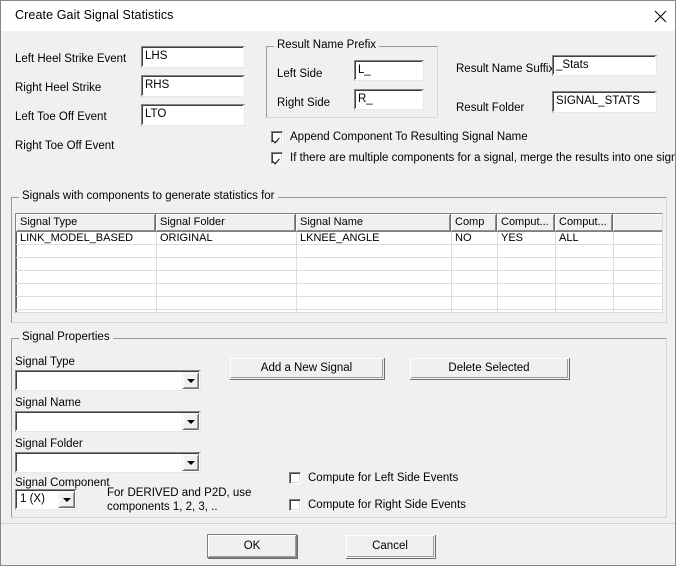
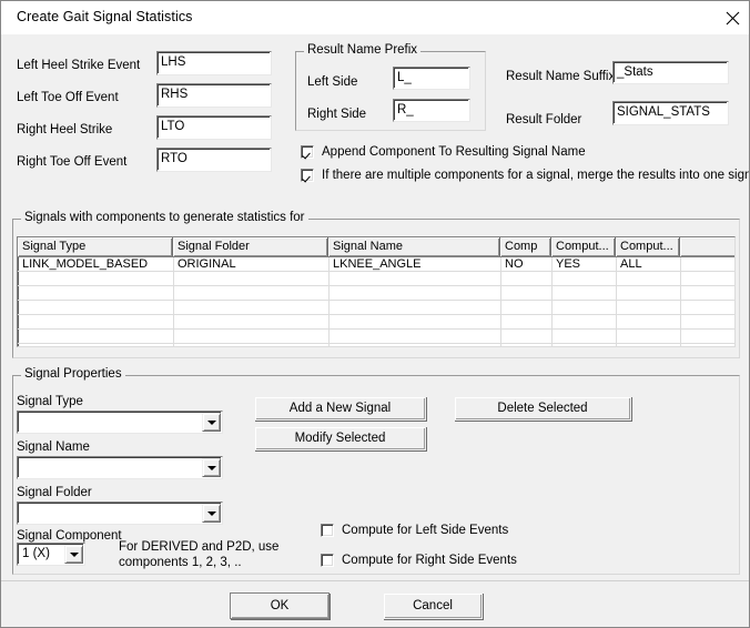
  Create Gait Signal Statistics
  Left Heel Strike Event
  LHS
- Right Heel Strike
+ Left Toe Off Event
  RHS
- Left Toe Off Event
+ Right Heel Strike
  LTO
  Right Toe Off Event
+ RTO
  Result Name Prefix
  Left Side
  L_
  Right Side
  R_
  Result Name Suffi
  _Stats
  Result Folder
  SIGNAL_STATS
  Append Component To Resulting Signal Name
  If there are multiple components for a signal, merge the results into one sign
  Signals with components to generate statistics for
  Signal Type
  Signal Folder
  Signal Name
  Comp
  Comput...
  Comput...
  LINK_MODEL_BASED
  ORIGINAL
  LKNEE_ANGLE
  NO
  YES
  ALL
  Signal Properties
  Signal Type
  Signal Name
  Signal Folder
  Signal Component
  1 (X)
  For DERIVED and P2D, use
  components 1, 2, 3, ..
  Add a New Signal
+ Modify Selected
  Delete Selected
  Compute for Left Side Events
  Compute for Right Side Events
  OK
  Cancel
